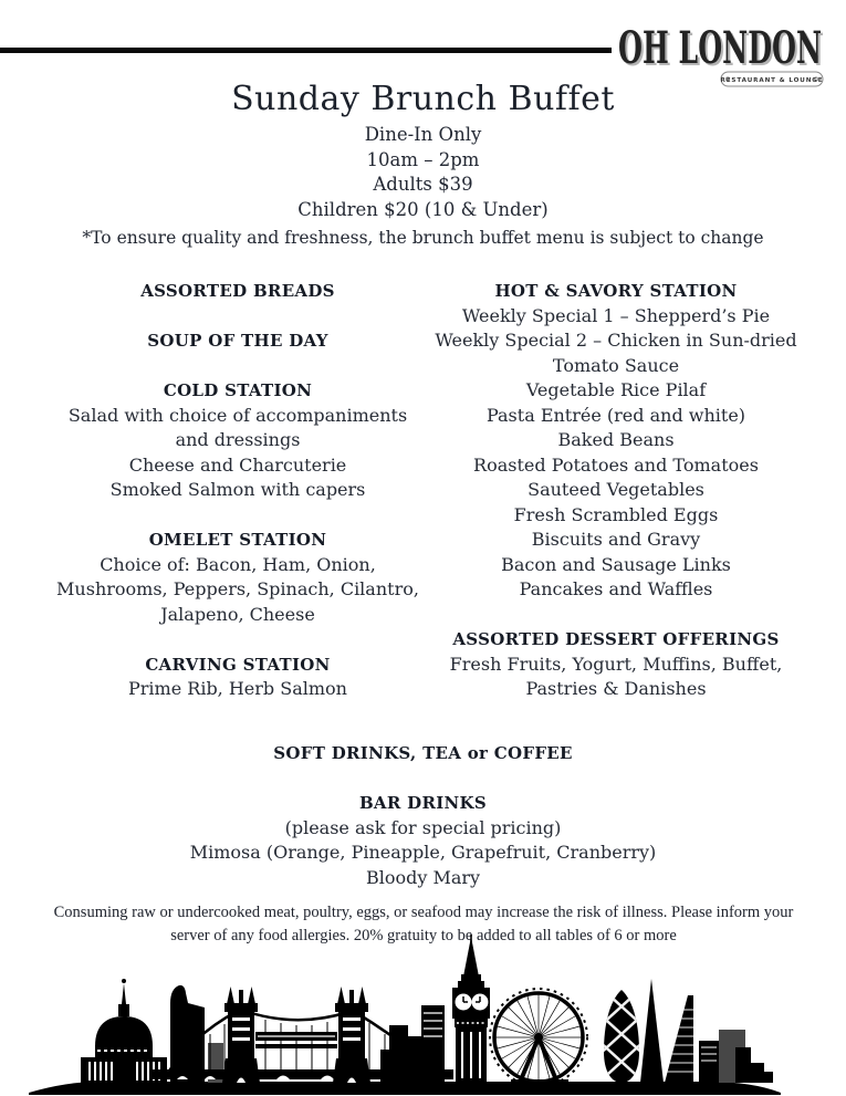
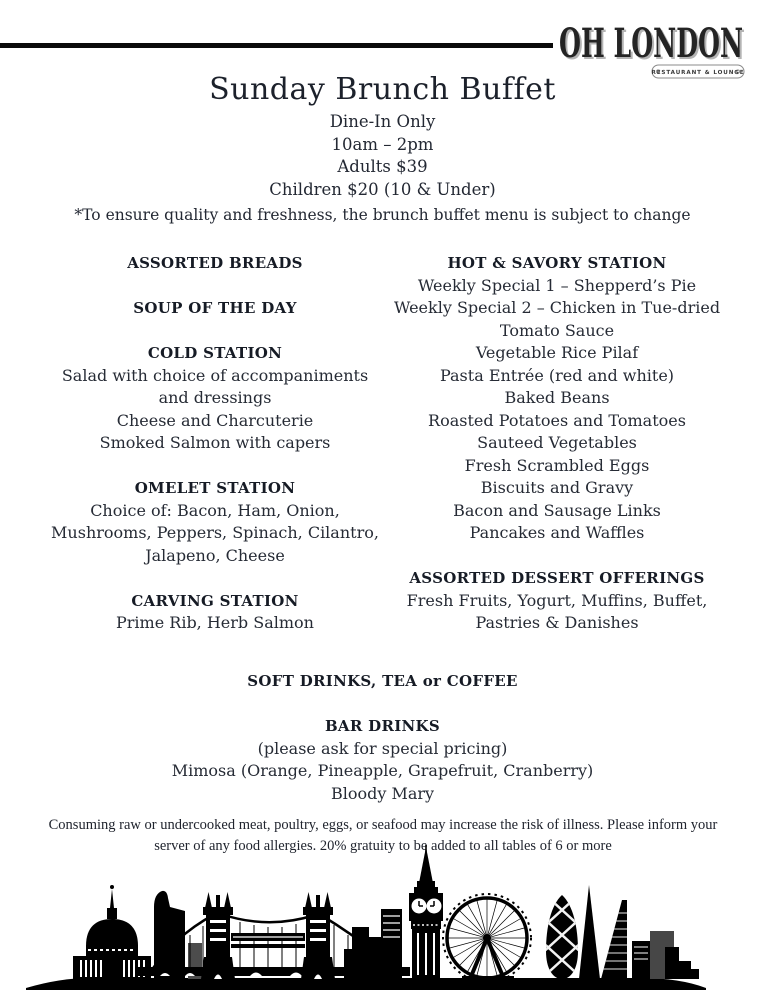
  OH LONDON
  Sunday Brunch Buffet
  Dine-In Only
  10am – 2pm
  Adults $39
  Children $20 (10 & Under)
  *To ensure quality and freshness, the brunch buffet menu is subject to change
  ASSORTED BREADS
  SOUP OF THE DAY
  COLD STATION
  Salad with choice of accompaniments and dressings
  Cheese and Charcuterie
  Smoked Salmon with capers
  OMELET STATION
  Choice of: Bacon, Ham, Onion, Mushrooms, Peppers, Spinach, Cilantro, Jalapeno, Cheese
  CARVING STATION
  Prime Rib, Herb Salmon
  HOT & SAVORY STATION
  Weekly Special 1 – Shepperd’s Pie
- Weekly Special 2 – Chicken in Sun-dried Tomato Sauce
+ Weekly Special 2 – Chicken in Tue-dried Tomato Sauce
  Vegetable Rice Pilaf
  Pasta Entrée (red and white)
  Baked Beans
  Roasted Potatoes and Tomatoes
  Sauteed Vegetables
  Fresh Scrambled Eggs
  Biscuits and Gravy
  Bacon and Sausage Links
  Pancakes and Waffles
  ASSORTED DESSERT OFFERINGS
  Fresh Fruits, Yogurt, Muffins, Buffet, Pastries & Danishes
  SOFT DRINKS, TEA or COFFEE
  BAR DRINKS
  (please ask for special pricing)
  Mimosa (Orange, Pineapple, Grapefruit, Cranberry)
  Bloody Mary
  Consuming raw or undercooked meat, poultry, eggs, or seafood may increase the risk of illness. Please inform your server of any food allergies. 20% gratuity to be added to all tables of 6 or more
